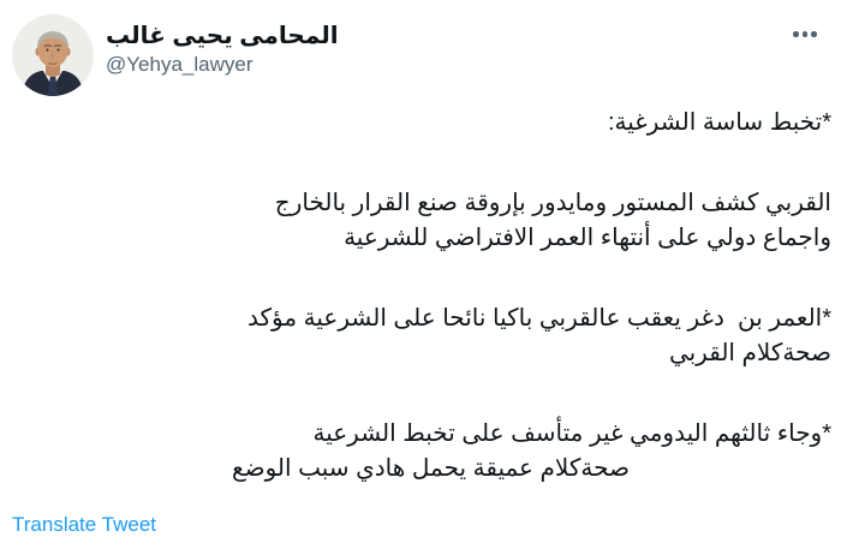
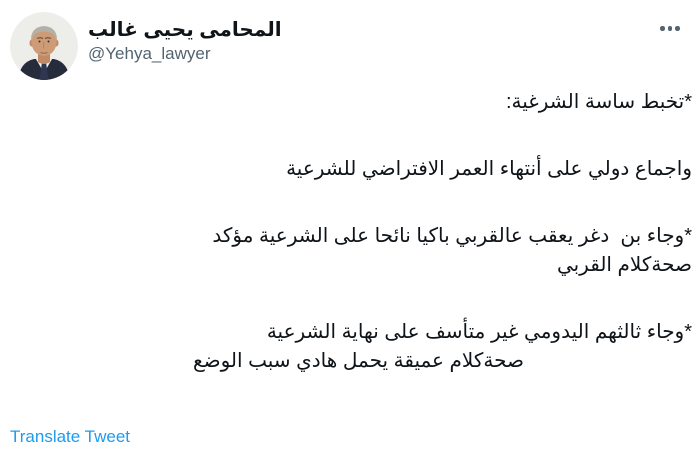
  المحامى يحيى غالب
  @Yehya_lawyer
  *تخبط ساسة الشرغية:
- القربي كشف المستور ومايدور بإروقة صنع القرار بالخارج
  واجماع دولي على أنتهاء العمر الافتراضي للشرعية
- *العمر بن دغر يعقب عالقربي باكيا نائحا على الشرعية مؤكد
+ *وجاء بن دغر يعقب عالقربي باكيا نائحا على الشرعية مؤكد
  صحةكلام القربي
- *وجاء ثالثهم اليدومي غير متأسف على تخبط الشرعية
+ *وجاء ثالثهم اليدومي غير متأسف على نهاية الشرعية
  صحةكلام عميقة يحمل هادي سبب الوضع
  Translate Tweet
